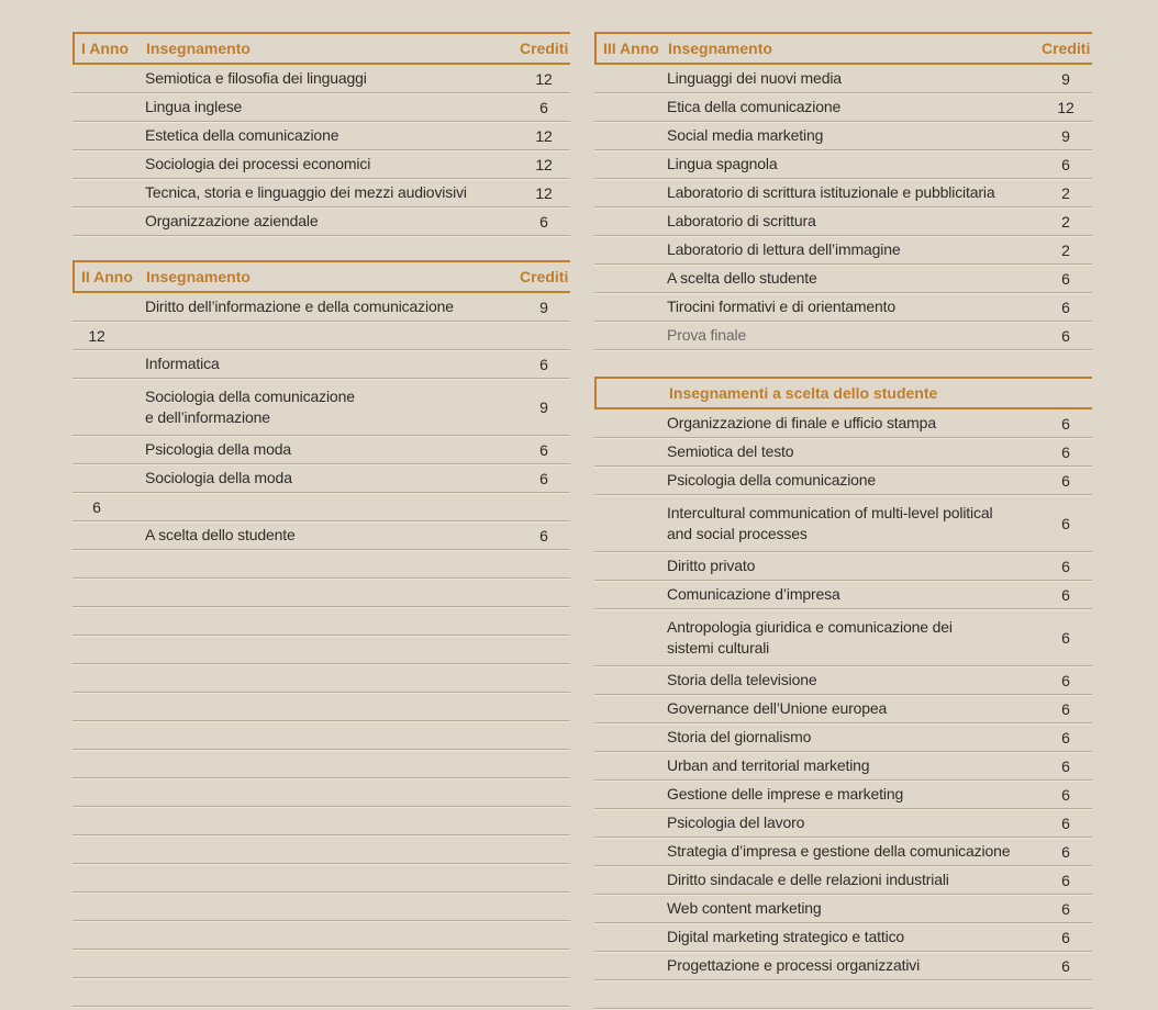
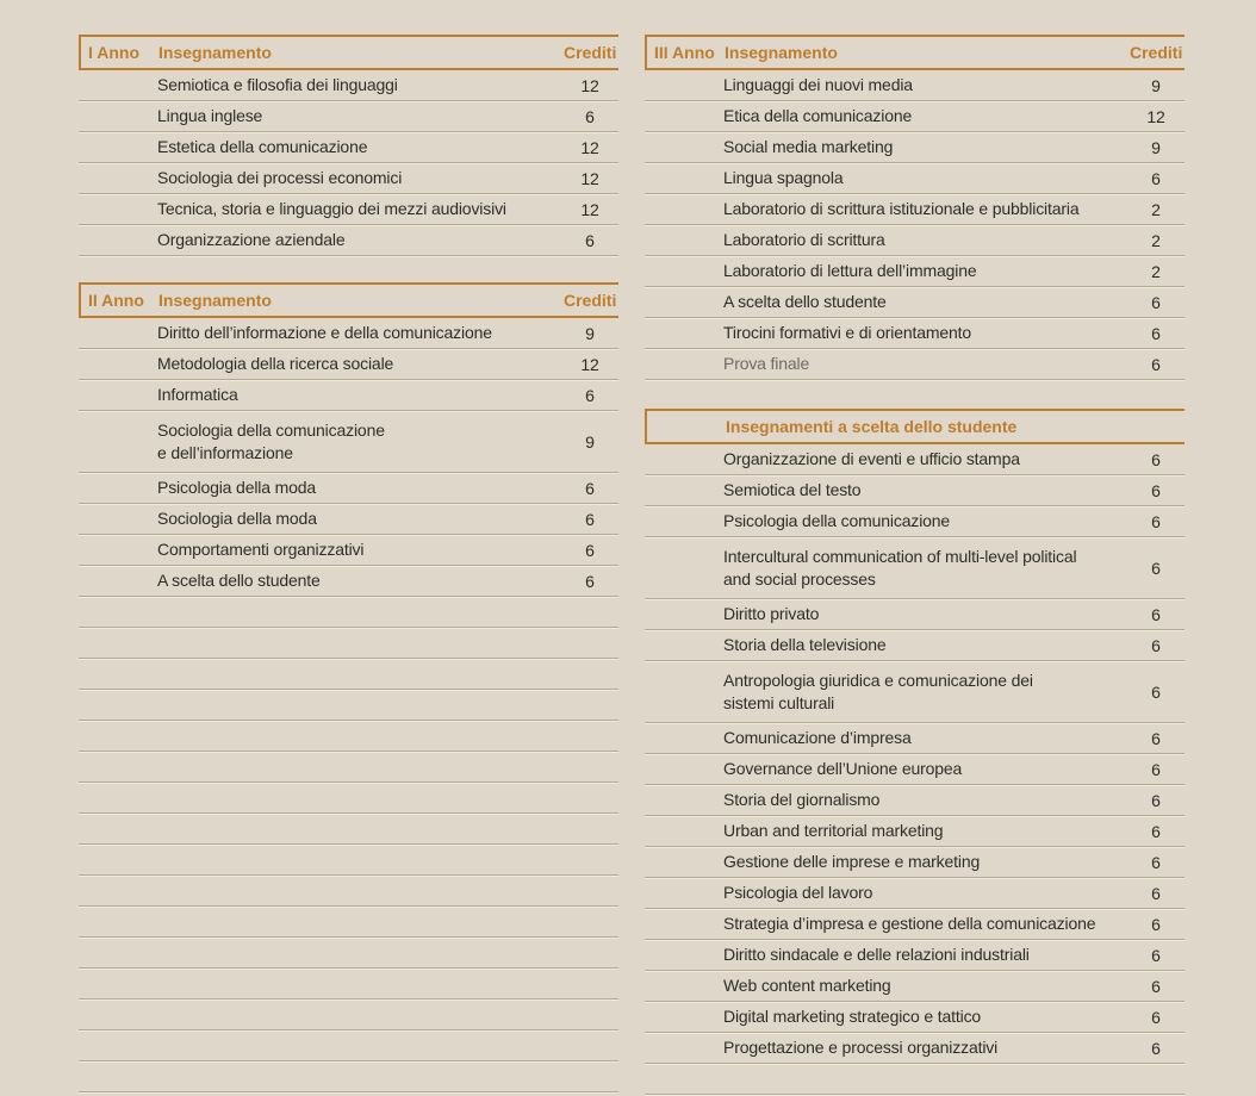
  I Anno
  Insegnamento
  Crediti
  Semiotica e filosofia dei linguaggi
  12
  Lingua inglese
  6
  Estetica della comunicazione
  12
  Sociologia dei processi economici
  12
  Tecnica, storia e linguaggio dei mezzi audiovisivi
  12
  Organizzazione aziendale
  6
  II Anno
  Insegnamento
  Crediti
  Diritto dell’informazione e della comunicazione
  9
+ Metodologia della ricerca sociale
  12
  Informatica
  6
  Sociologia della comunicazione
  e dell’informazione
  9
  Psicologia della moda
  6
  Sociologia della moda
  6
+ Comportamenti organizzativi
  6
  A scelta dello studente
  6
  III Anno
  Insegnamento
  Crediti
  Linguaggi dei nuovi media
  9
  Etica della comunicazione
  12
  Social media marketing
  9
  Lingua spagnola
  6
  Laboratorio di scrittura istituzionale e pubblicitaria
  2
  Laboratorio di scrittura
  2
  Laboratorio di lettura dell’immagine
  2
  A scelta dello studente
  6
  Tirocini formativi e di orientamento
  6
  Prova finale
  6
  Insegnamenti a scelta dello studente
- Organizzazione di finale e ufficio stampa
+ Organizzazione di eventi e ufficio stampa
  6
  Semiotica del testo
  6
  Psicologia della comunicazione
  6
  Intercultural communication of multi-level political
  and social processes
  6
  Diritto privato
  6
- Comunicazione d’impresa
+ Storia della televisione
  6
  Antropologia giuridica e comunicazione dei
  sistemi culturali
  6
- Storia della televisione
+ Comunicazione d’impresa
  6
  Governance dell’Unione europea
  6
  Storia del giornalismo
  6
  Urban and territorial marketing
  6
  Gestione delle imprese e marketing
  6
  Psicologia del lavoro
  6
  Strategia d’impresa e gestione della comunicazione
  6
  Diritto sindacale e delle relazioni industriali
  6
  Web content marketing
  6
  Digital marketing strategico e tattico
  6
  Progettazione e processi organizzativi
  6
